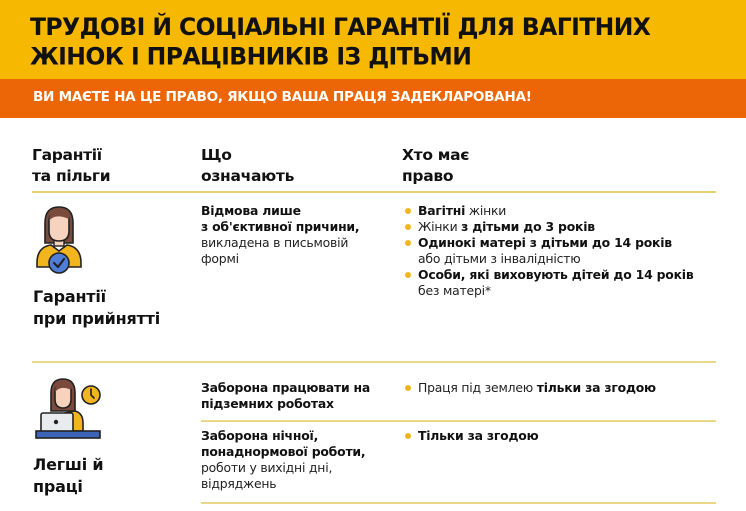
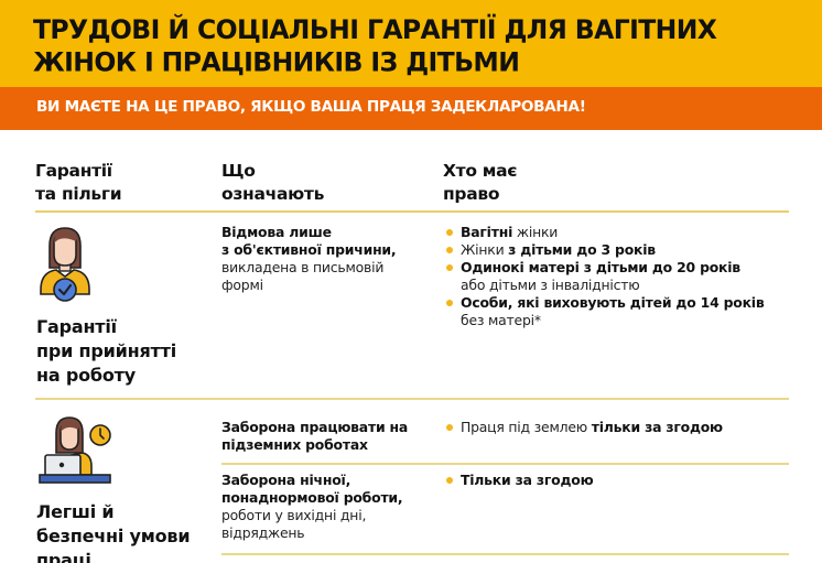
  ТРУДОВІ Й СОЦІАЛЬНІ ГАРАНТІЇ ДЛЯ ВАГІТНИХ
  ЖІНОК І ПРАЦІВНИКІВ ІЗ ДІТЬМИ
  ВИ МАЄТЕ НА ЦЕ ПРАВО, ЯКЩО ВАША ПРАЦЯ ЗАДЕКЛАРОВАНА!
  Гарантії
  та пільги
  Що
  означають
  Хто має
  право
  Гарантії
  при прийнятті
+ на роботу
  Відмова лише
  з об'єктивної причини,
  викладена в письмовій
  формі
  Вагітні жінки
  Жінки з дітьми до 3 років
- Одинокі матері з дітьми до 14 років
+ Одинокі матері з дітьми до 20 років
  або дітьми з інвалідністю
  Особи, які виховують дітей до 14 років
  без матері*
  Легші й
+ безпечні умови
  праці
  Заборона працювати на
  підземних роботах
  Праця під землею тільки за згодою
  Заборона нічної,
  понаднормової роботи,
  роботи у вихідні дні,
  відряджень
  Тільки за згодою
